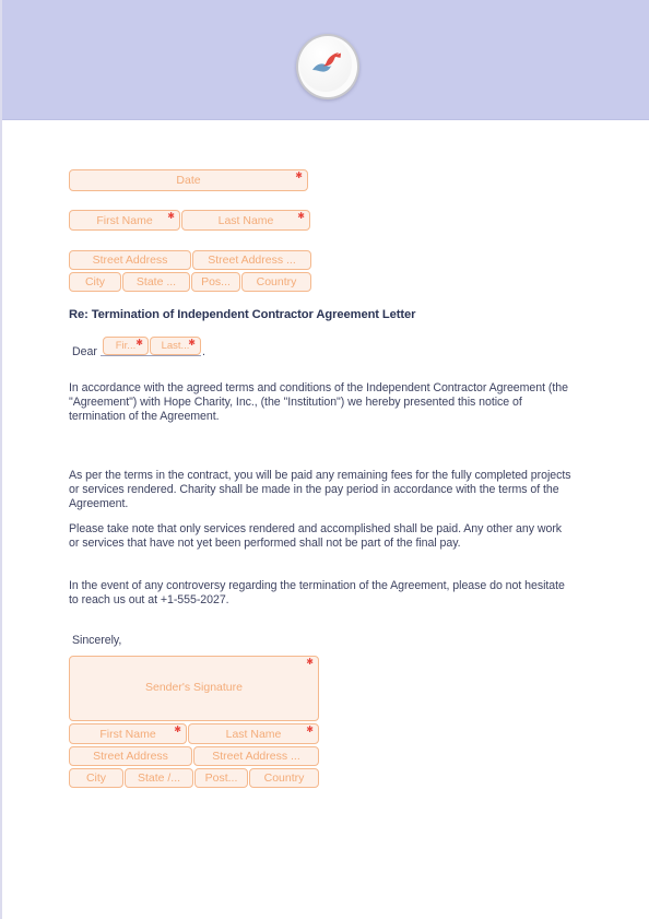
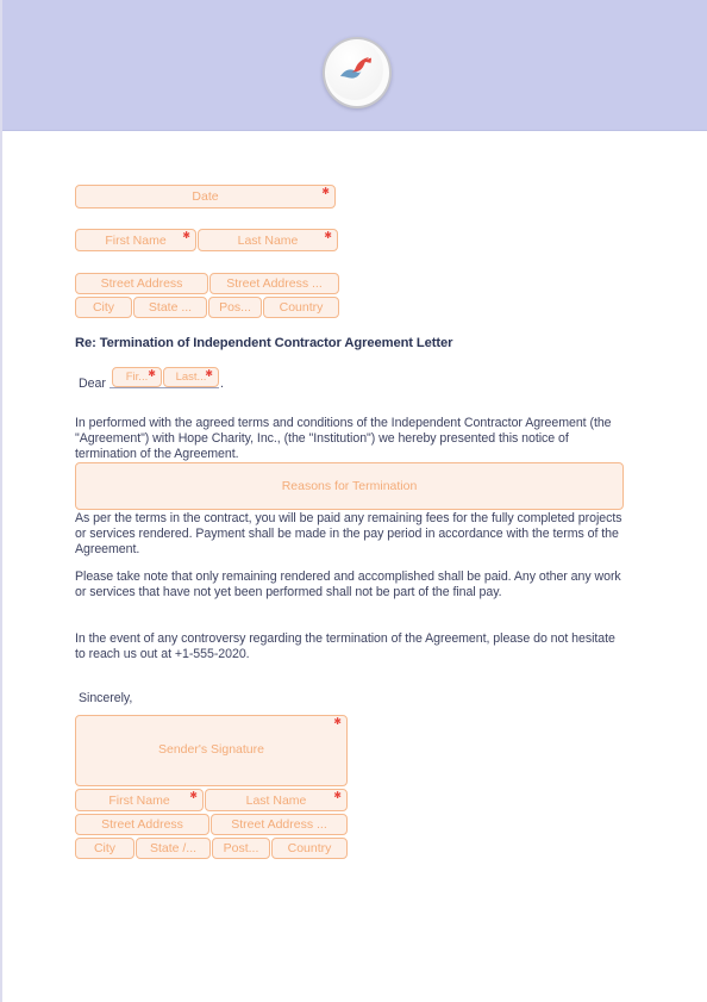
  Date
  ✱
  First Name
  ✱
  Last Name
  ✱
  Street Address
  Street Address ...
  City
  State ...
  Pos...
  Country
  Re: Termination of Independent Contractor Agreement Letter
  Dear
  Fir...
  ✱
  Last...
  ✱
  .
- In accordance with the agreed terms and conditions of the Independent Contractor Agreement (the "Agreement") with Hope Charity, Inc., (the "Institution") we hereby presented this notice of termination of the Agreement.
+ In performed with the agreed terms and conditions of the Independent Contractor Agreement (the "Agreement") with Hope Charity, Inc., (the "Institution") we hereby presented this notice of termination of the Agreement.
+ Reasons for Termination
- As per the terms in the contract, you will be paid any remaining fees for the fully completed projects or services rendered. Charity shall be made in the pay period in accordance with the terms of the Agreement.
+ As per the terms in the contract, you will be paid any remaining fees for the fully completed projects or services rendered. Payment shall be made in the pay period in accordance with the terms of the Agreement.
- Please take note that only services rendered and accomplished shall be paid. Any other any work or services that have not yet been performed shall not be part of the final pay.
+ Please take note that only remaining rendered and accomplished shall be paid. Any other any work or services that have not yet been performed shall not be part of the final pay.
- In the event of any controversy regarding the termination of the Agreement, please do not hesitate to reach us out at +1-555-2027.
+ In the event of any controversy regarding the termination of the Agreement, please do not hesitate to reach us out at +1-555-2020.
  Sincerely,
  Sender's Signature
  ✱
  First Name
  ✱
  Last Name
  ✱
  Street Address
  Street Address ...
  City
  State /...
  Post...
  Country
